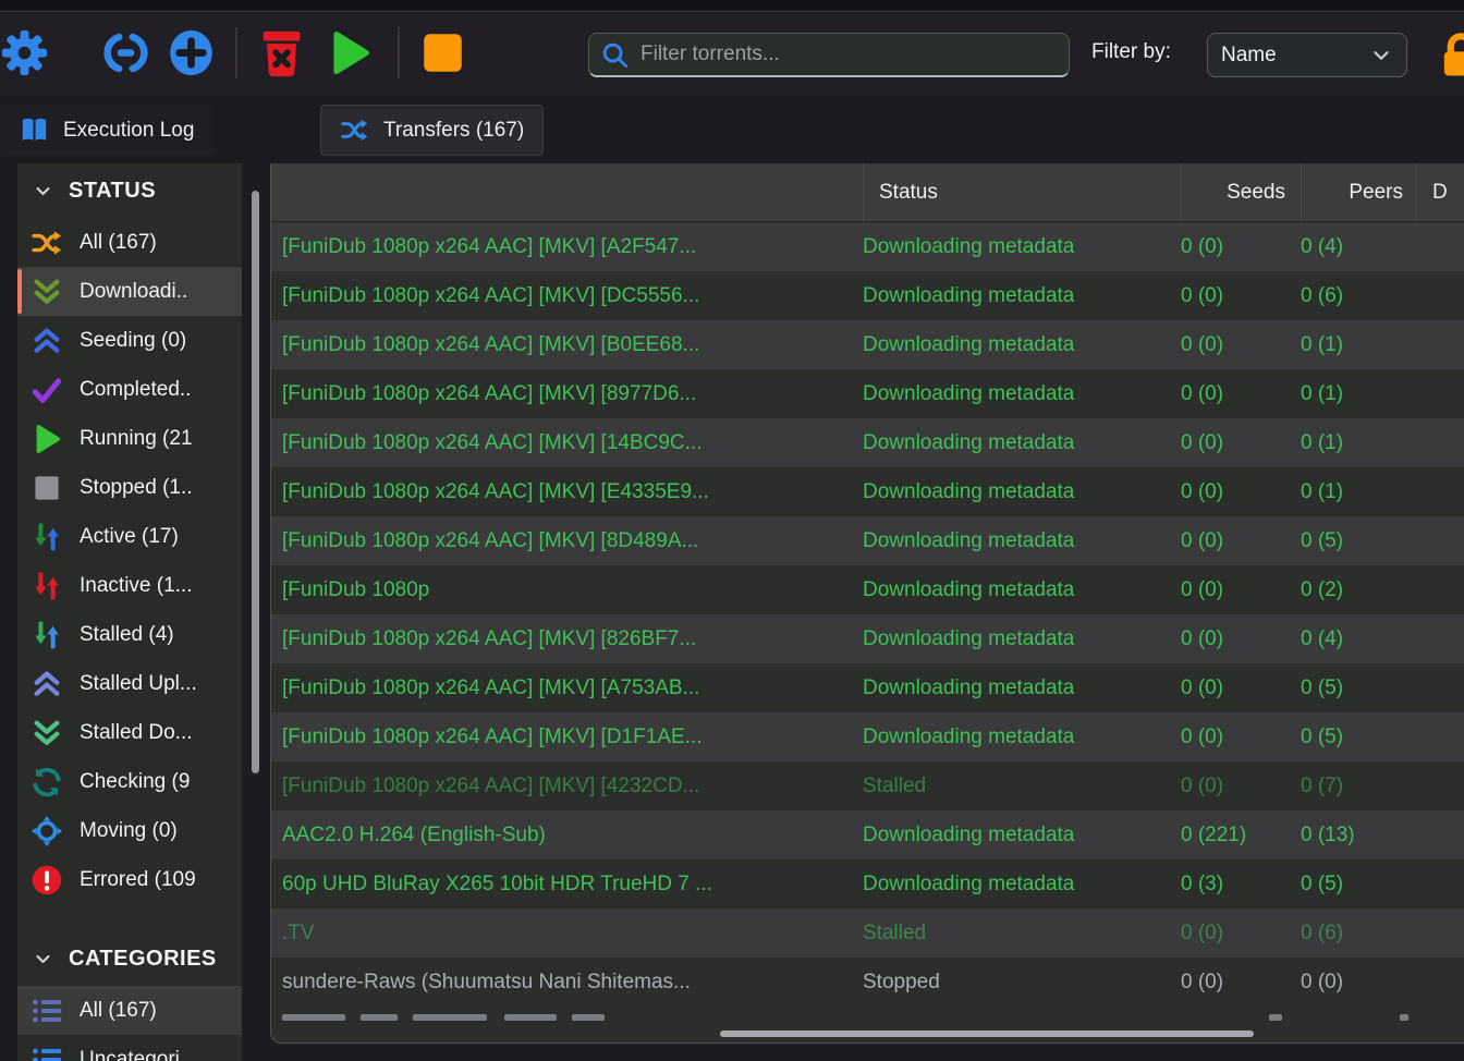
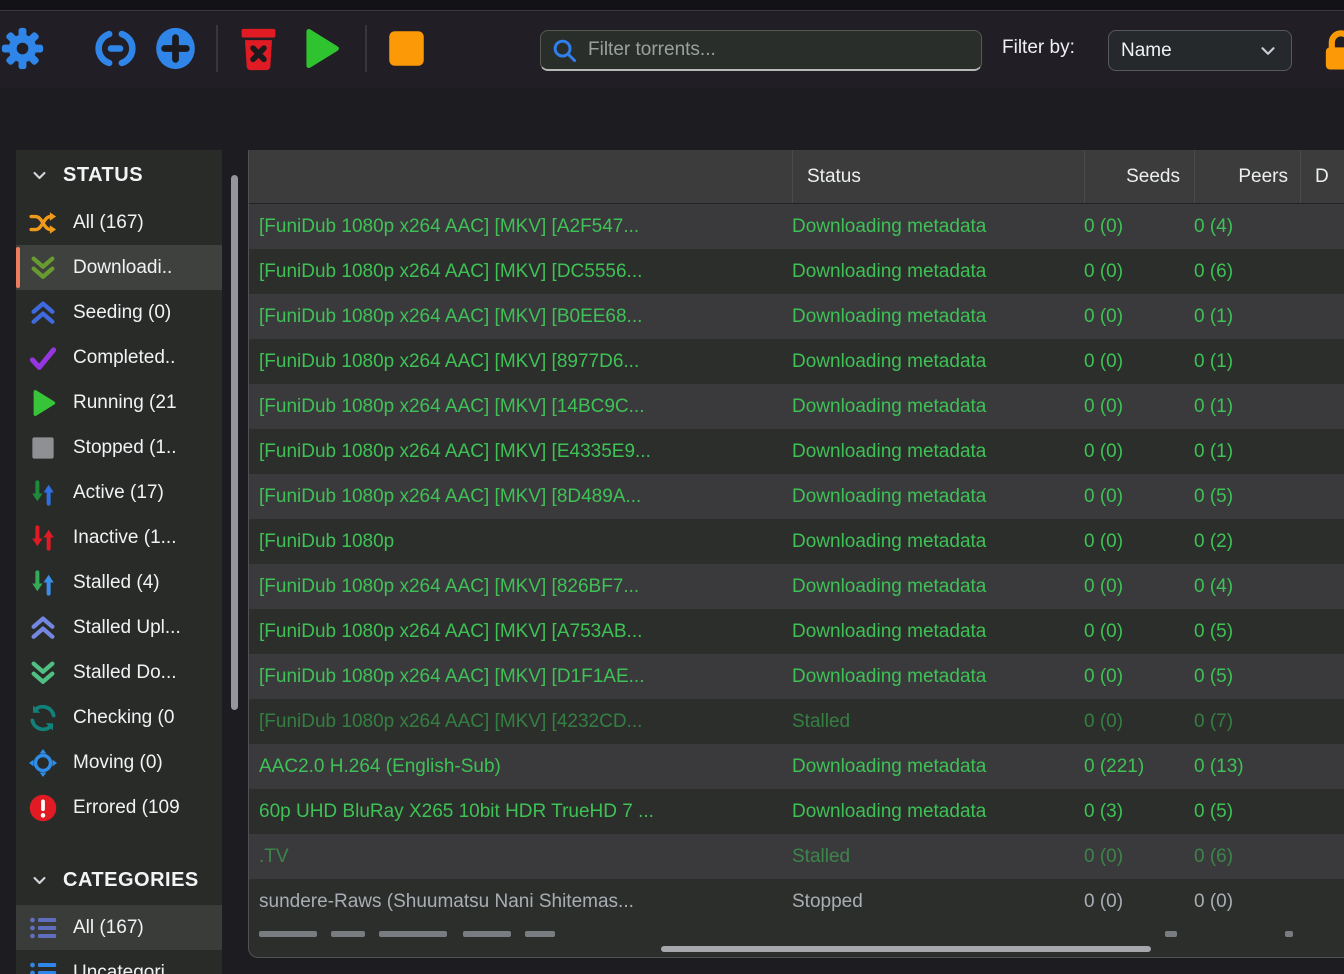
  Filter torrents...
  Filter by:
  Name
- Transfers (167)
- Execution Log
  STATUS
  All (167)
  Downloadi..
  Seeding (0)
  Completed..
  Running (21
  Stopped (1..
  Active (17)
  Inactive (1...
  Stalled (4)
  Stalled Upl...
  Stalled Do...
- Checking (9
+ Checking (0
  Moving (0)
  Errored (109
  CATEGORIES
  All (167)
  Uncategori
  Status
  Seeds
  Peers
  D
  [FuniDub 1080p x264 AAC] [MKV] [A2F547...
  Downloading metadata
  0 (0)
  0 (4)
  [FuniDub 1080p x264 AAC] [MKV] [DC5556...
  Downloading metadata
  0 (0)
  0 (6)
  [FuniDub 1080p x264 AAC] [MKV] [B0EE68...
  Downloading metadata
  0 (0)
  0 (1)
  [FuniDub 1080p x264 AAC] [MKV] [8977D6...
  Downloading metadata
  0 (0)
  0 (1)
  [FuniDub 1080p x264 AAC] [MKV] [14BC9C...
  Downloading metadata
  0 (0)
  0 (1)
  [FuniDub 1080p x264 AAC] [MKV] [E4335E9...
  Downloading metadata
  0 (0)
  0 (1)
  [FuniDub 1080p x264 AAC] [MKV] [8D489A...
  Downloading metadata
  0 (0)
  0 (5)
  [FuniDub 1080p
  Downloading metadata
  0 (0)
  0 (2)
  [FuniDub 1080p x264 AAC] [MKV] [826BF7...
  Downloading metadata
  0 (0)
  0 (4)
  [FuniDub 1080p x264 AAC] [MKV] [A753AB...
  Downloading metadata
  0 (0)
  0 (5)
  [FuniDub 1080p x264 AAC] [MKV] [D1F1AE...
  Downloading metadata
  0 (0)
  0 (5)
  [FuniDub 1080p x264 AAC] [MKV] [4232CD...
  Stalled
  0 (0)
  0 (7)
  AAC2.0 H.264 (English-Sub)
  Downloading metadata
  0 (221)
  0 (13)
  60p UHD BluRay X265 10bit HDR TrueHD 7 ...
  Downloading metadata
  0 (3)
  0 (5)
  .TV
  Stalled
  0 (0)
  0 (6)
  sundere-Raws (Shuumatsu Nani Shitemas...
  Stopped
  0 (0)
  0 (0)
